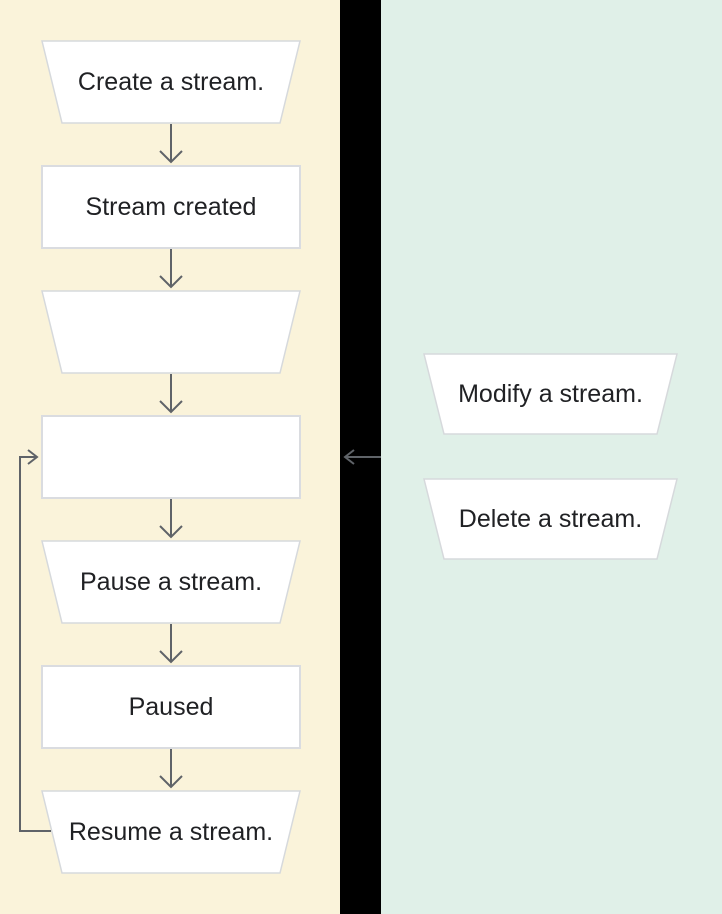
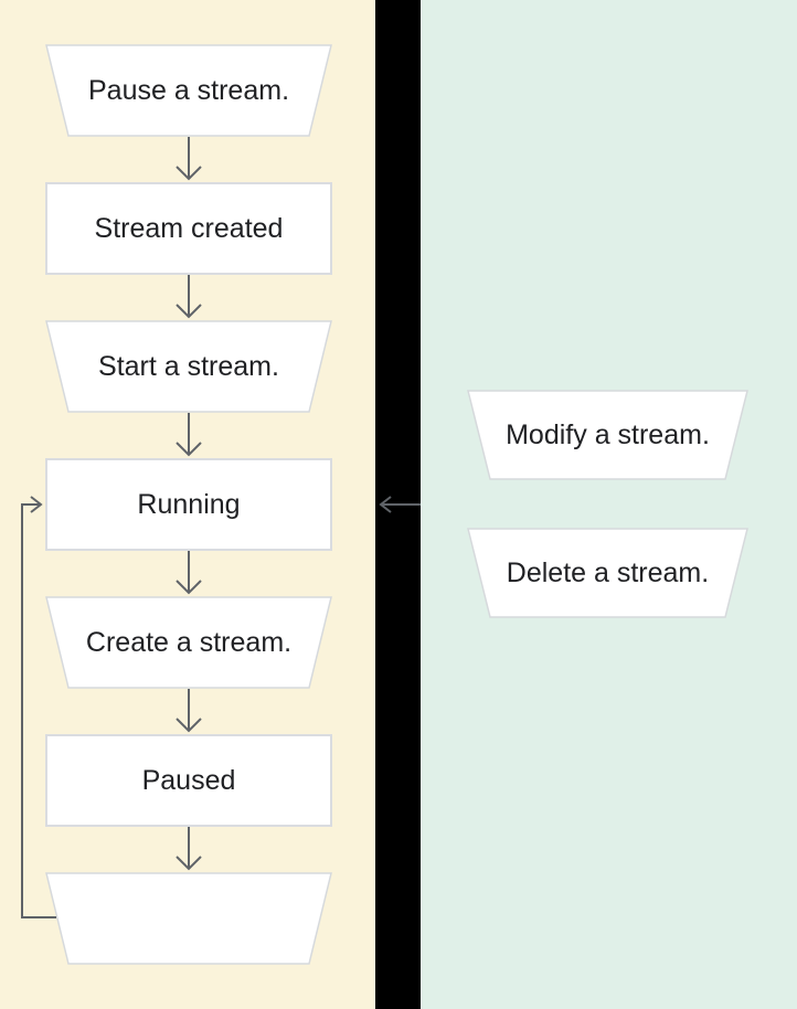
- Create a stream.
+ Pause a stream.
  Stream created
+ Start a stream.
+ Running
- Pause a stream.
+ Create a stream.
  Paused
- Resume a stream.
  Modify a stream.
  Delete a stream.
